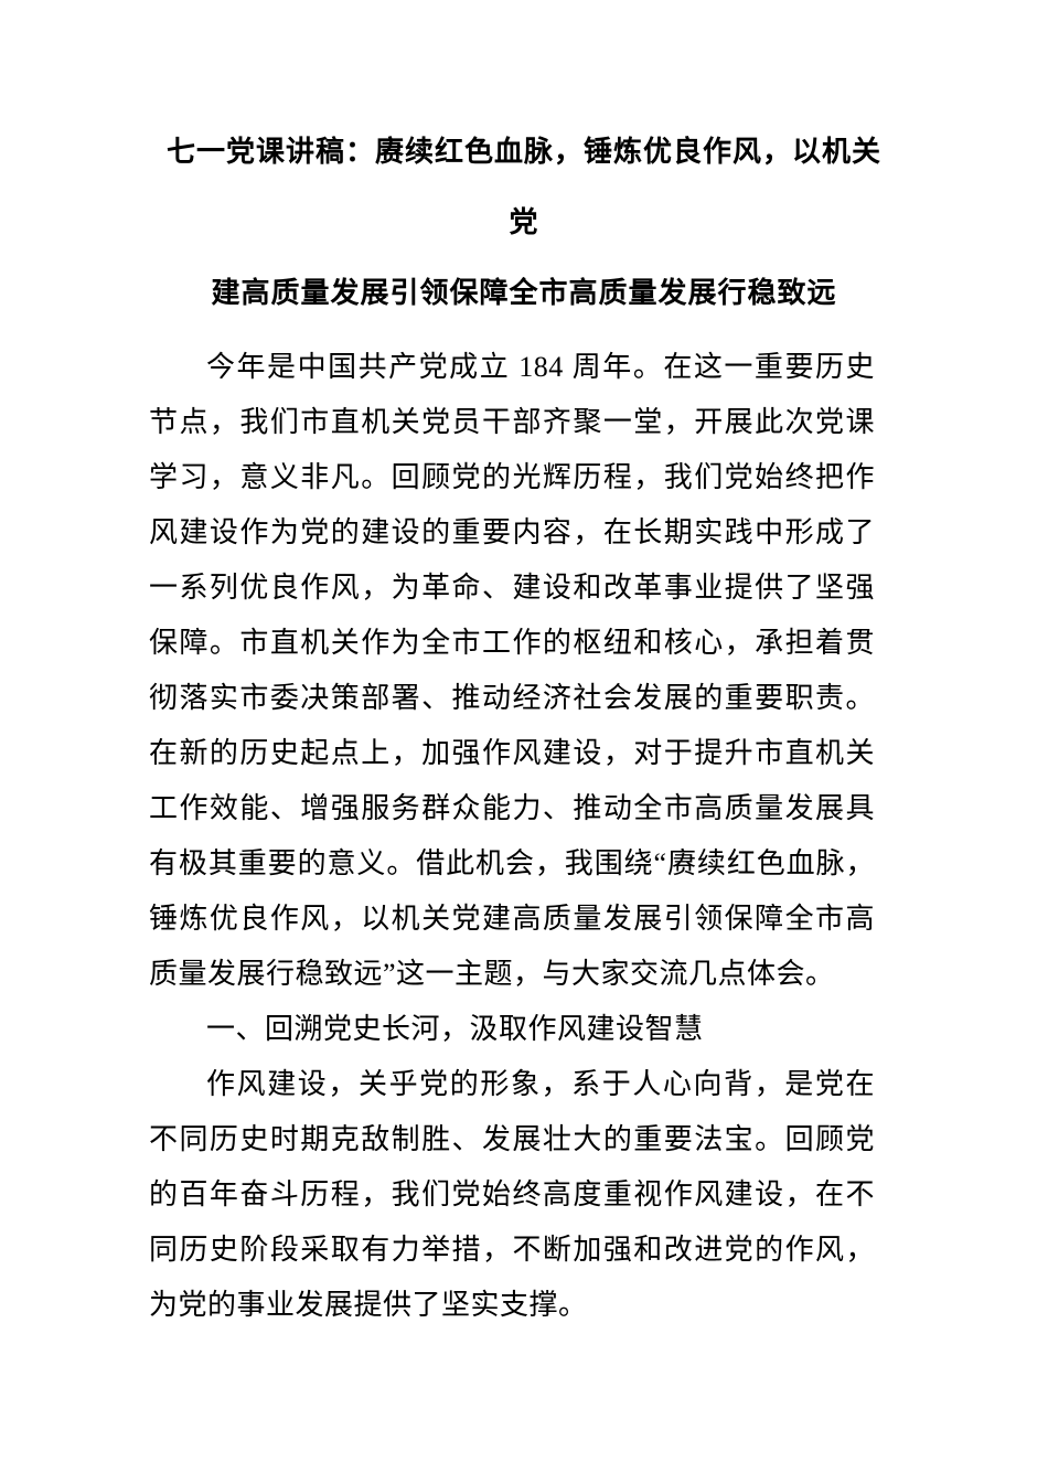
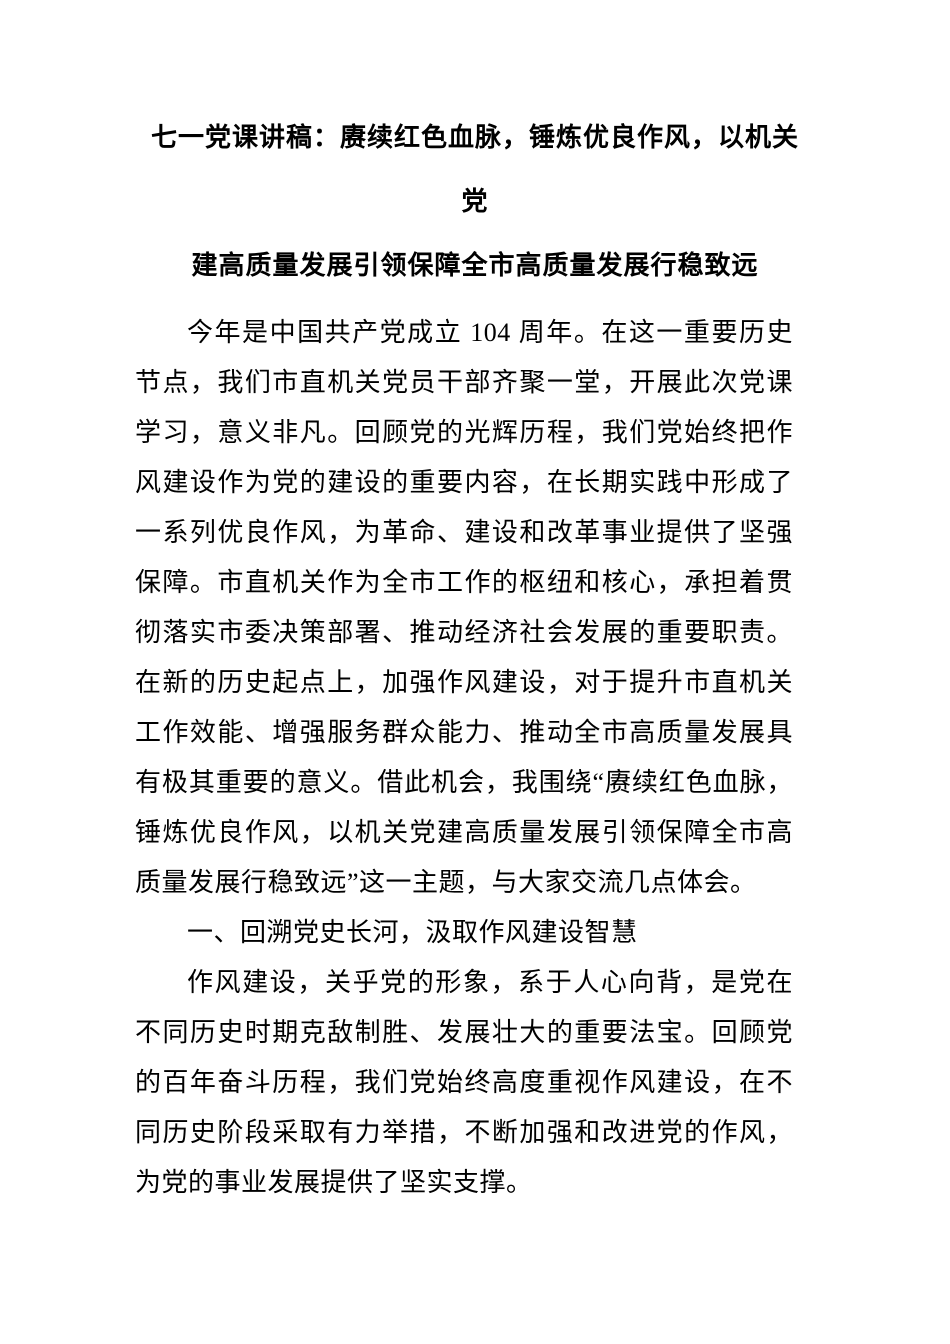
  七一党课讲稿：赓续红色血脉，锤炼优良作风，以机关党
  建高质量发展引领保障全市高质量发展行稳致远
- 今年是中国共产党成立 184 周年。在这一重要历史节点，我们市直机关党员干部齐聚一堂，开展此次党课学习，意义非凡。回顾党的光辉历程，我们党始终把作风建设作为党的建设的重要内容，在长期实践中形成了一系列优良作风，为革命、建设和改革事业提供了坚强保障。市直机关作为全市工作的枢纽和核心，承担着贯彻落实市委决策部署、推动经济社会发展的重要职责。在新的历史起点上，加强作风建设，对于提升市直机关工作效能、增强服务群众能力、推动全市高质量发展具有极其重要的意义。借此机会，我围绕“赓续红色血脉，锤炼优良作风，以机关党建高质量发展引领保障全市高质量发展行稳致远”这一主题，与大家交流几点体会。
+ 今年是中国共产党成立 104 周年。在这一重要历史节点，我们市直机关党员干部齐聚一堂，开展此次党课学习，意义非凡。回顾党的光辉历程，我们党始终把作风建设作为党的建设的重要内容，在长期实践中形成了一系列优良作风，为革命、建设和改革事业提供了坚强保障。市直机关作为全市工作的枢纽和核心，承担着贯彻落实市委决策部署、推动经济社会发展的重要职责。在新的历史起点上，加强作风建设，对于提升市直机关工作效能、增强服务群众能力、推动全市高质量发展具有极其重要的意义。借此机会，我围绕“赓续红色血脉，锤炼优良作风，以机关党建高质量发展引领保障全市高质量发展行稳致远”这一主题，与大家交流几点体会。
  一、回溯党史长河，汲取作风建设智慧
  作风建设，关乎党的形象，系于人心向背，是党在不同历史时期克敌制胜、发展壮大的重要法宝。回顾党的百年奋斗历程，我们党始终高度重视作风建设，在不同历史阶段采取有力举措，不断加强和改进党的作风，为党的事业发展提供了坚实支撑。
